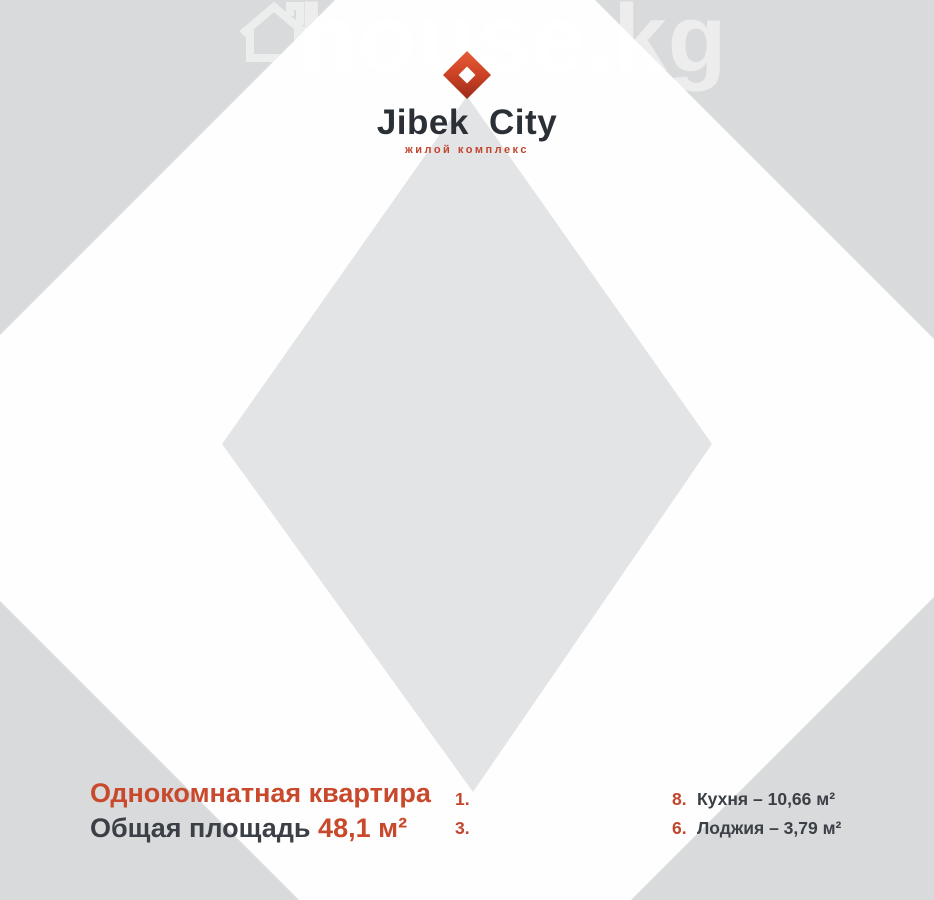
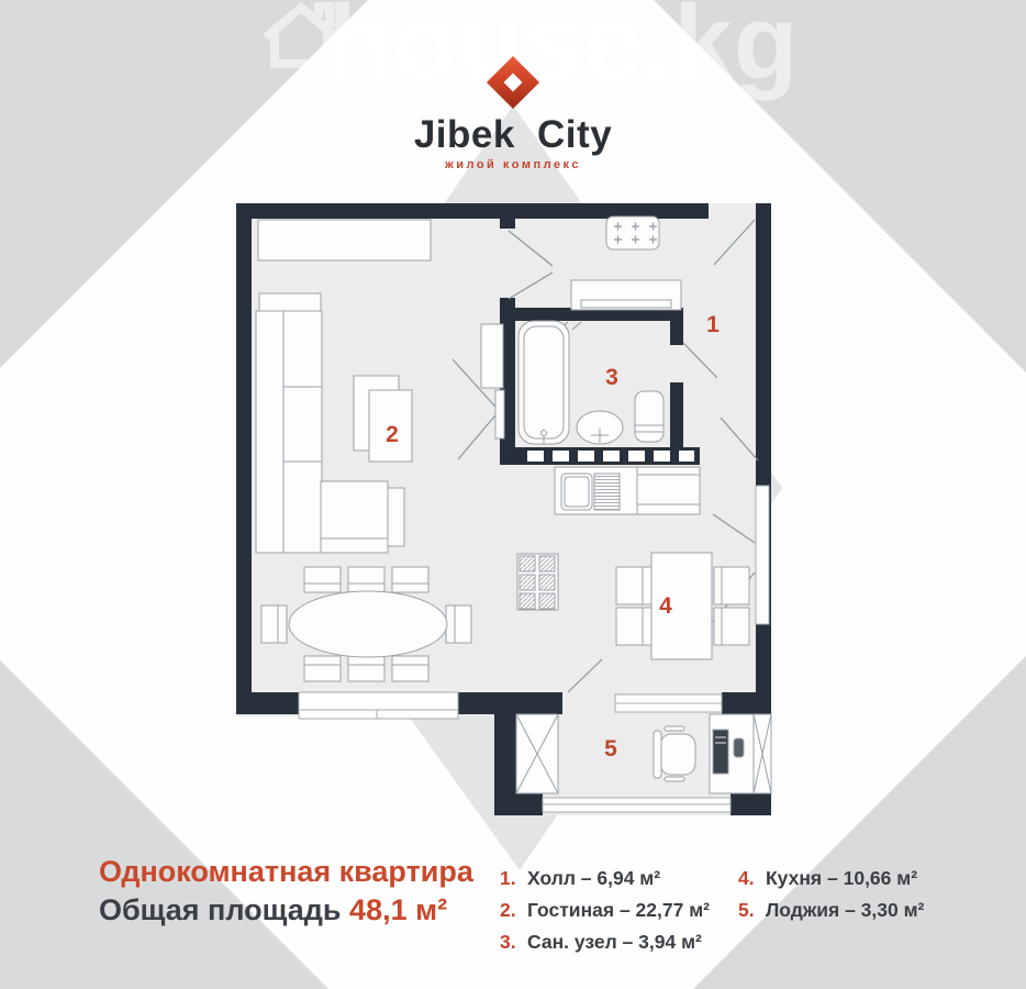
  house.kg
  Jibek City
  жилой комплекс
+ 1
+ 2
+ 3
+ 4
+ 5
  Однокомнатная квартира
  Общая площадь 48,1 м²
  1.
+ Холл – 6,94 м²
+ 2.
+ Гостиная – 22,77 м²
  3.
+ Сан. узел – 3,94 м²
- 8.
+ 4.
  Кухня – 10,66 м²
- 6.
+ 5.
- Лоджия – 3,79 м²
+ Лоджия – 3,30 м²
